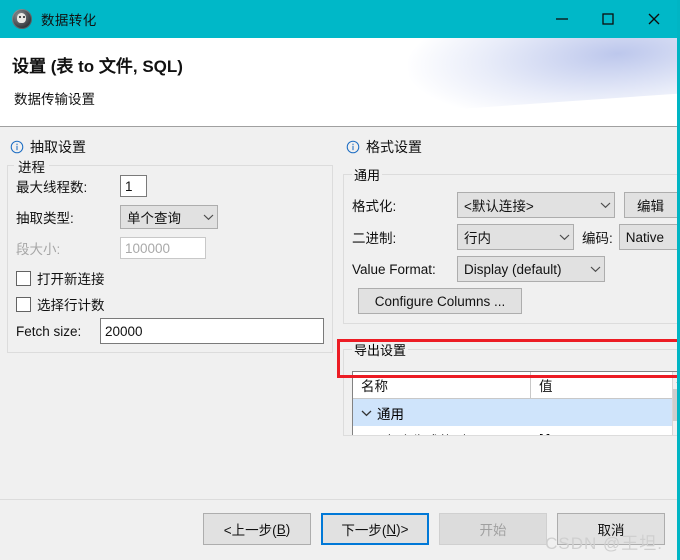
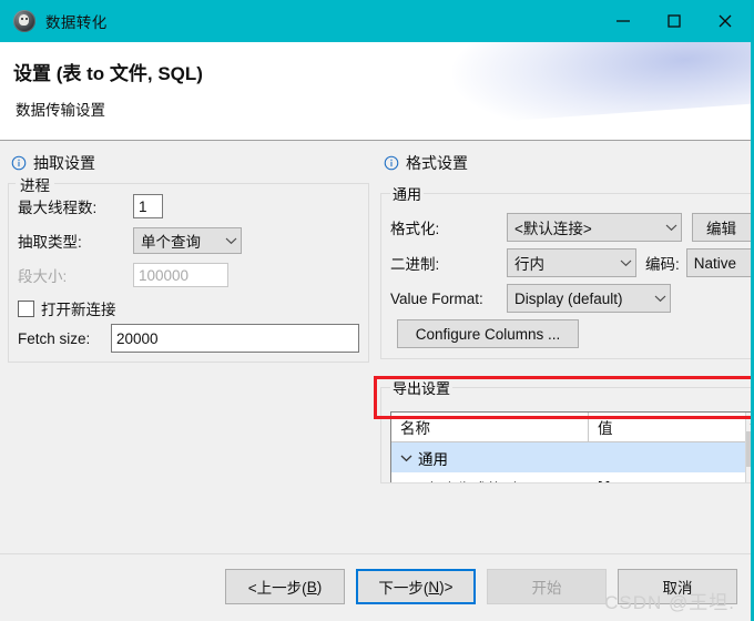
  数据转化
  设置 (表 to 文件, SQL)
  数据传输设置
  抽取设置
  进程
  最大线程数:
  1
  抽取类型:
  单个查询
  段大小:
  100000
  打开新连接
- 选择行计数
  Fetch size:
  20000
  格式设置
  通用
  格式化:
  <默认连接>
  编辑
  二进制:
  行内
  编码:
  Native
  Value Format:
  Display (default)
  Configure Columns ...
  导出设置
  名称
  值
  通用
  <上一步(
  B
  )
  下一步(
  N
  )>
  开始
  取消
  CSDN @王坦.
